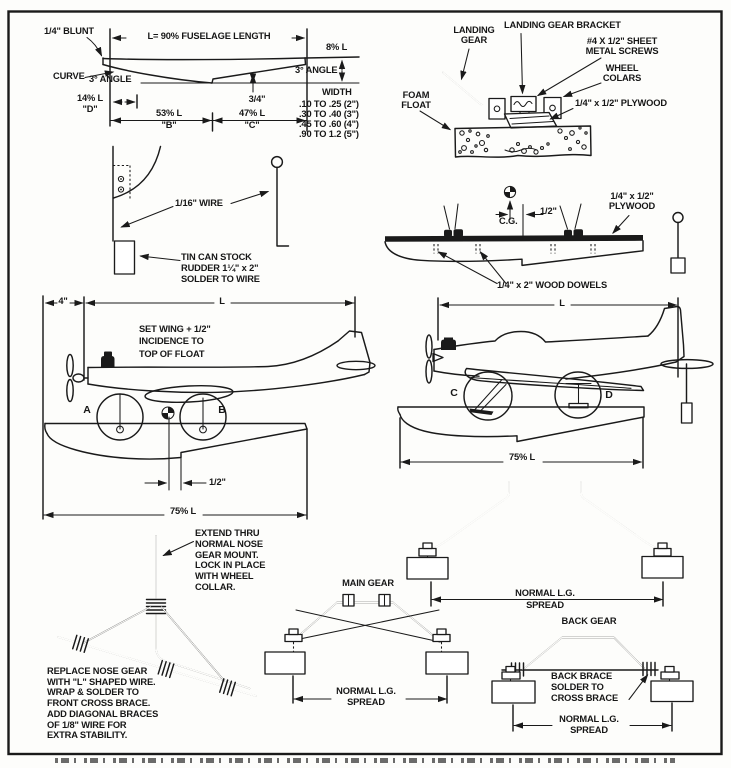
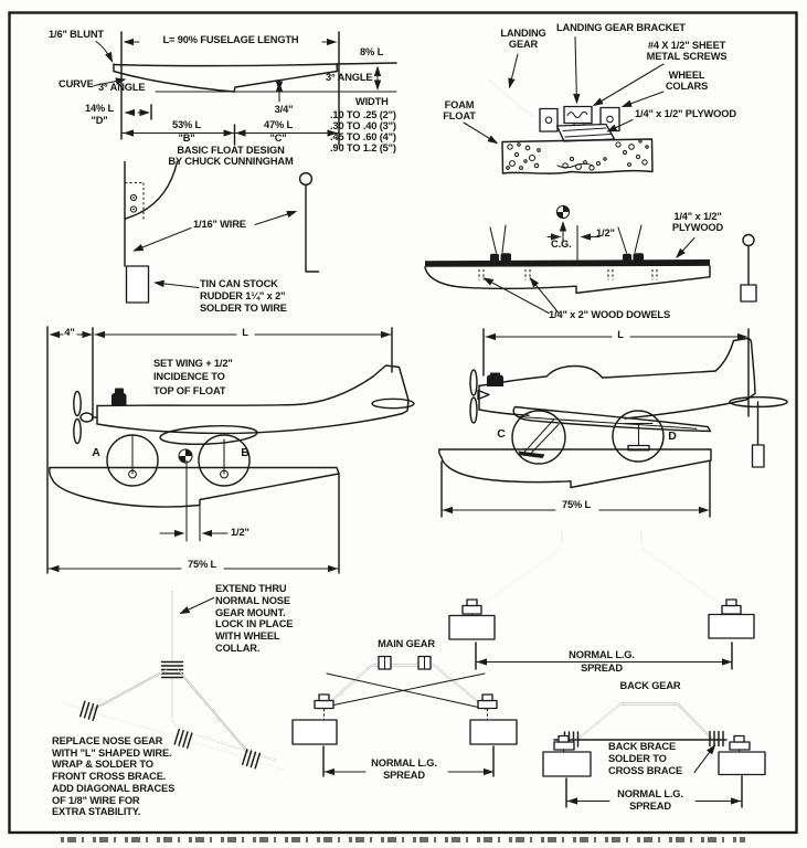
- 1/4" BLUNT
+ 1/6" BLUNT
  L= 90% FUSELAGE LENGTH
  8% L
  3° ANGLE
  CURVE
  3° ANGLE
  14% L
  "D"
  3/4"
  53% L
  "B"
  47% L
  "C"
  WIDTH
  .10 TO .25 (2")
  .30 TO .40 (3")
  .45 TO .60 (4")
  .90 TO 1.2 (5")
+ BASIC FLOAT DESIGN
+ BY CHUCK CUNNINGHAM
  LANDING
  GEAR
  LANDING GEAR BRACKET
  #4 X 1/2" SHEET
  METAL SCREWS
  WHEEL
  COLARS
  FOAM
  FLOAT
  1/4" x 1/2" PLYWOOD
  1/16" WIRE
  TIN CAN STOCK
  RUDDER 1¼" x 2"
  SOLDER TO WIRE
  C.G.
  1/2"
  1/4" x 1/2"
  PLYWOOD
  1/4" x 2" WOOD DOWELS
  4"
  L
  SET WING + 1/2"
  INCIDENCE TO
  TOP OF FLOAT
  A
  B
  1/2"
  75% L
  L
  C
  D
  75% L
  EXTEND THRU
  NORMAL NOSE
  GEAR MOUNT.
  LOCK IN PLACE
  WITH WHEEL
  COLLAR.
  REPLACE NOSE GEAR
  WITH "L" SHAPED WIRE.
  WRAP & SOLDER TO
  FRONT CROSS BRACE.
  ADD DIAGONAL BRACES
  OF 1/8" WIRE FOR
  EXTRA STABILITY.
  MAIN GEAR
  NORMAL L.G.
  SPREAD
  NORMAL L.G.
  SPREAD
  BACK GEAR
  BACK BRACE
  SOLDER TO
  CROSS BRACE
  NORMAL L.G.
  SPREAD
